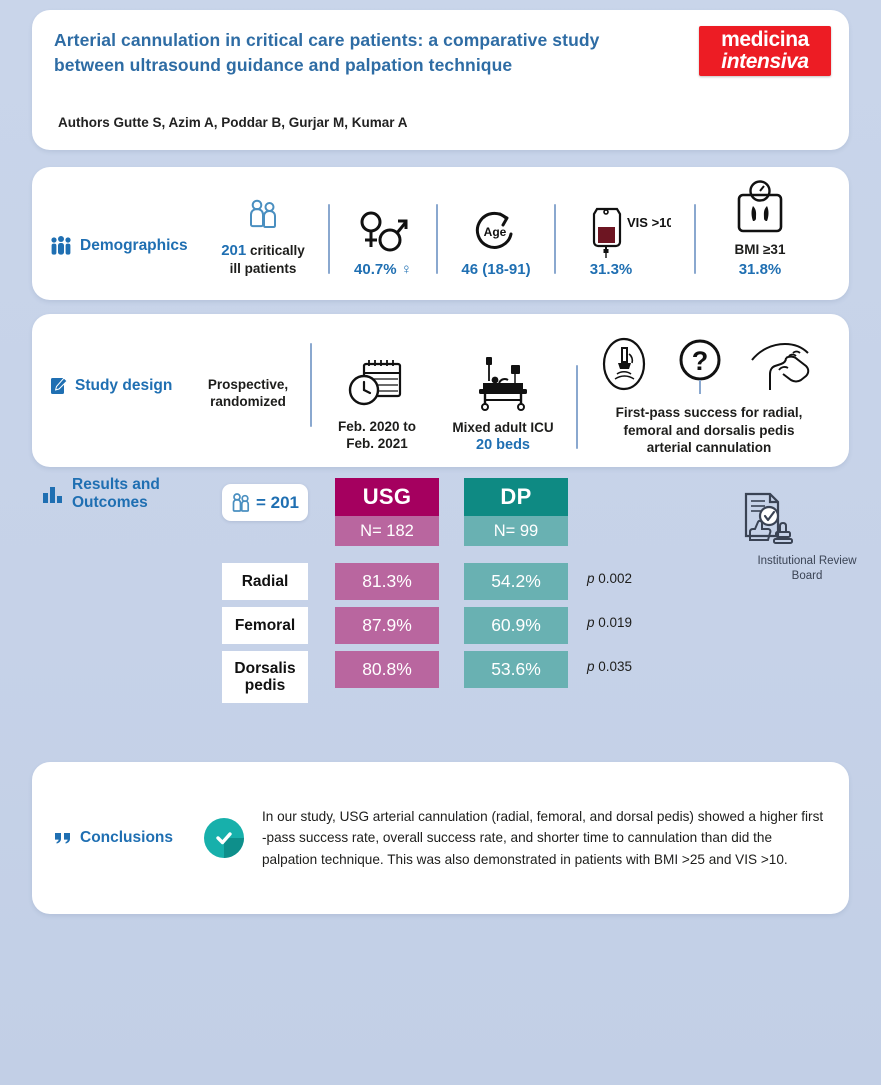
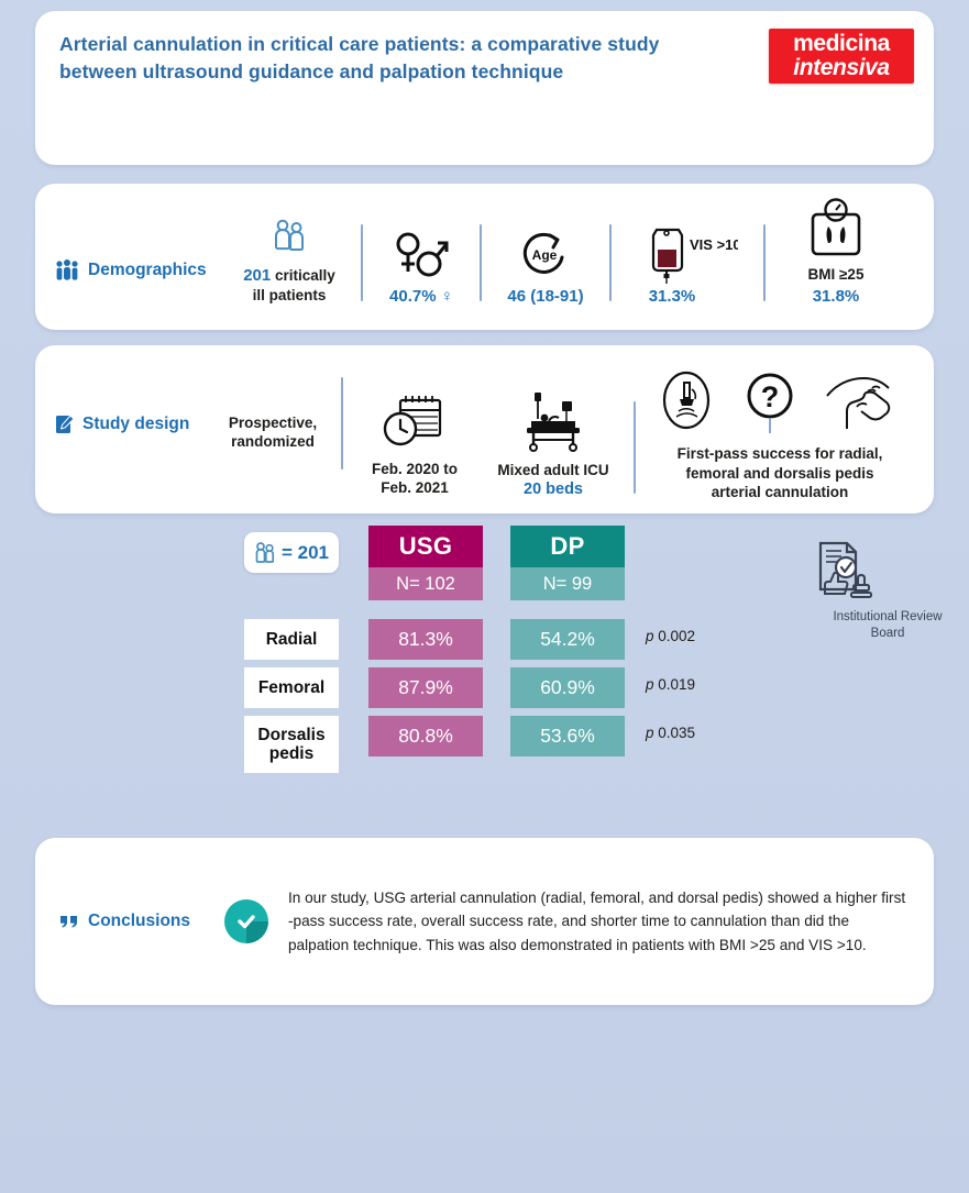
  Arterial cannulation in critical care patients: a comparative study between ultrasound guidance and palpation technique
- Authors Gutte S, Azim A, Poddar B, Gurjar M, Kumar A
  medicina
  intensiva
  Demographics
  201 critically
  ill patients
  40.7% ♀
  Age
  46 (18-91)
  VIS >10
  31.3%
- BMI ≥31
+ BMI ≥25
  31.8%
  Study design
  Prospective,
  randomized
  Feb. 2020 to
  Feb. 2021
  Mixed adult ICU
  20 beds
  ?
  First-pass success for radial,
  femoral and dorsalis pedis
  arterial cannulation
- Results and
- Outcomes
  = 201
  USG
- N= 182
+ N= 102
  DP
  N= 99
  Radial
  81.3%
  54.2%
  p 0.002
  Femoral
  87.9%
  60.9%
  p 0.019
  Dorsalis pedis
  80.8%
  53.6%
  p 0.035
  Institutional Review
  Board
  Conclusions
  In our study, USG arterial cannulation (radial, femoral, and dorsal pedis) showed a higher first -pass success rate, overall success rate, and shorter time to cannulation than did the palpation technique. This was also demonstrated in patients with BMI >25 and VIS >10.
